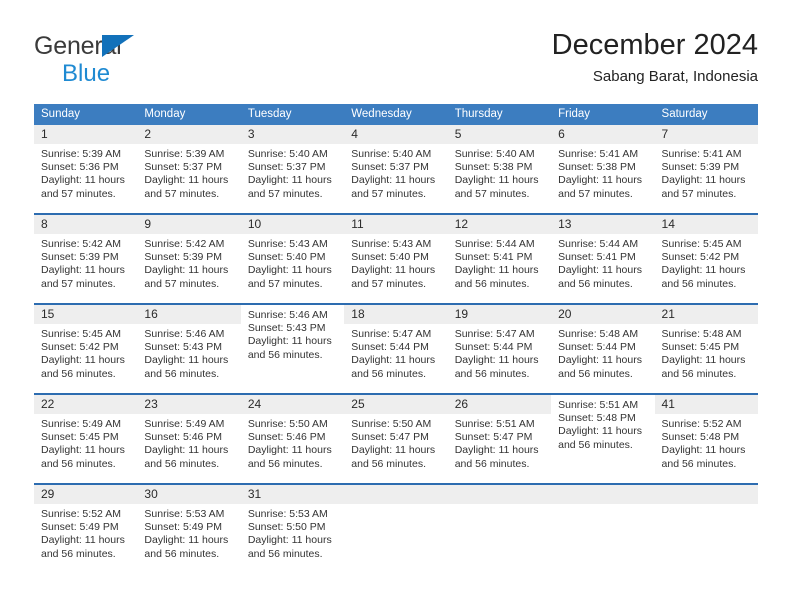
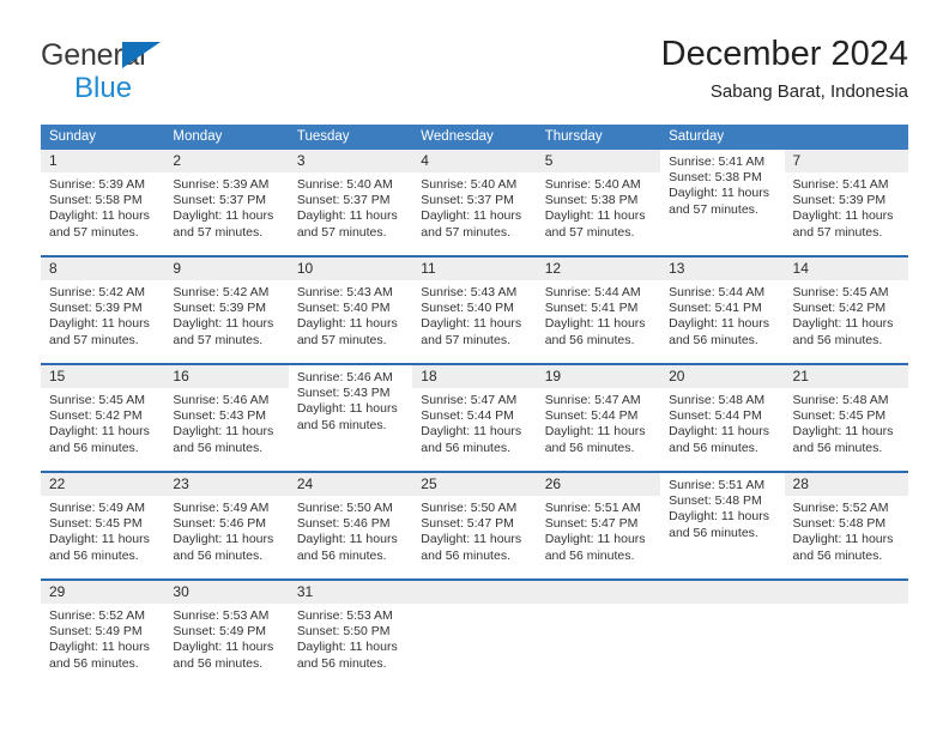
  General
  Blue
  December 2024
  Sabang Barat, Indonesia
  Sunday
  Monday
  Tuesday
  Wednesday
  Thursday
- Friday
  Saturday
  1
  Sunrise: 5:39 AM
- Sunset: 5:36 PM
+ Sunset: 5:58 PM
  Daylight: 11 hours
  and 57 minutes.
  2
  Sunrise: 5:39 AM
  Sunset: 5:37 PM
  Daylight: 11 hours
  and 57 minutes.
  3
  Sunrise: 5:40 AM
  Sunset: 5:37 PM
  Daylight: 11 hours
  and 57 minutes.
  4
  Sunrise: 5:40 AM
  Sunset: 5:37 PM
  Daylight: 11 hours
  and 57 minutes.
  5
  Sunrise: 5:40 AM
  Sunset: 5:38 PM
  Daylight: 11 hours
  and 57 minutes.
- 6
  Sunrise: 5:41 AM
  Sunset: 5:38 PM
  Daylight: 11 hours
  and 57 minutes.
  7
  Sunrise: 5:41 AM
  Sunset: 5:39 PM
  Daylight: 11 hours
  and 57 minutes.
  8
  Sunrise: 5:42 AM
  Sunset: 5:39 PM
  Daylight: 11 hours
  and 57 minutes.
  9
  Sunrise: 5:42 AM
  Sunset: 5:39 PM
  Daylight: 11 hours
  and 57 minutes.
  10
  Sunrise: 5:43 AM
  Sunset: 5:40 PM
  Daylight: 11 hours
  and 57 minutes.
  11
  Sunrise: 5:43 AM
  Sunset: 5:40 PM
  Daylight: 11 hours
  and 57 minutes.
  12
  Sunrise: 5:44 AM
  Sunset: 5:41 PM
  Daylight: 11 hours
  and 56 minutes.
  13
  Sunrise: 5:44 AM
  Sunset: 5:41 PM
  Daylight: 11 hours
  and 56 minutes.
  14
  Sunrise: 5:45 AM
  Sunset: 5:42 PM
  Daylight: 11 hours
  and 56 minutes.
  15
  Sunrise: 5:45 AM
  Sunset: 5:42 PM
  Daylight: 11 hours
  and 56 minutes.
  16
  Sunrise: 5:46 AM
  Sunset: 5:43 PM
  Daylight: 11 hours
  and 56 minutes.
  Sunrise: 5:46 AM
  Sunset: 5:43 PM
  Daylight: 11 hours
  and 56 minutes.
  18
  Sunrise: 5:47 AM
  Sunset: 5:44 PM
  Daylight: 11 hours
  and 56 minutes.
  19
  Sunrise: 5:47 AM
  Sunset: 5:44 PM
  Daylight: 11 hours
  and 56 minutes.
  20
  Sunrise: 5:48 AM
  Sunset: 5:44 PM
  Daylight: 11 hours
  and 56 minutes.
  21
  Sunrise: 5:48 AM
  Sunset: 5:45 PM
  Daylight: 11 hours
  and 56 minutes.
  22
  Sunrise: 5:49 AM
  Sunset: 5:45 PM
  Daylight: 11 hours
  and 56 minutes.
  23
  Sunrise: 5:49 AM
  Sunset: 5:46 PM
  Daylight: 11 hours
  and 56 minutes.
  24
  Sunrise: 5:50 AM
  Sunset: 5:46 PM
  Daylight: 11 hours
  and 56 minutes.
  25
  Sunrise: 5:50 AM
  Sunset: 5:47 PM
  Daylight: 11 hours
  and 56 minutes.
  26
  Sunrise: 5:51 AM
  Sunset: 5:47 PM
  Daylight: 11 hours
  and 56 minutes.
  Sunrise: 5:51 AM
  Sunset: 5:48 PM
  Daylight: 11 hours
  and 56 minutes.
- 41
+ 28
  Sunrise: 5:52 AM
  Sunset: 5:48 PM
  Daylight: 11 hours
  and 56 minutes.
  29
  Sunrise: 5:52 AM
  Sunset: 5:49 PM
  Daylight: 11 hours
  and 56 minutes.
  30
  Sunrise: 5:53 AM
  Sunset: 5:49 PM
  Daylight: 11 hours
  and 56 minutes.
  31
  Sunrise: 5:53 AM
  Sunset: 5:50 PM
  Daylight: 11 hours
  and 56 minutes.
